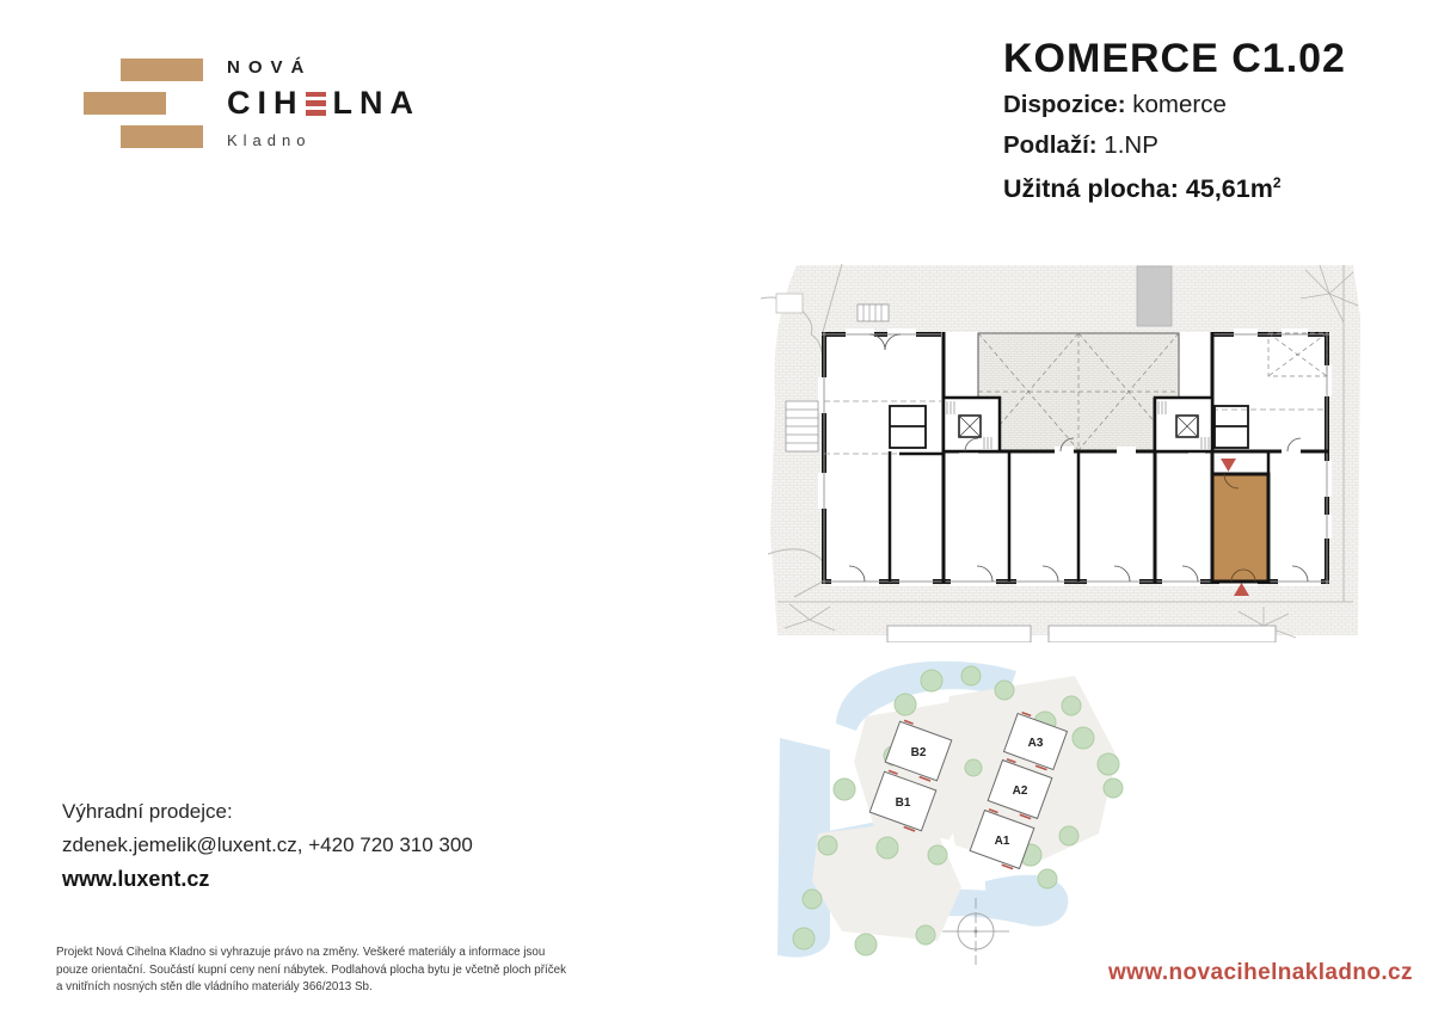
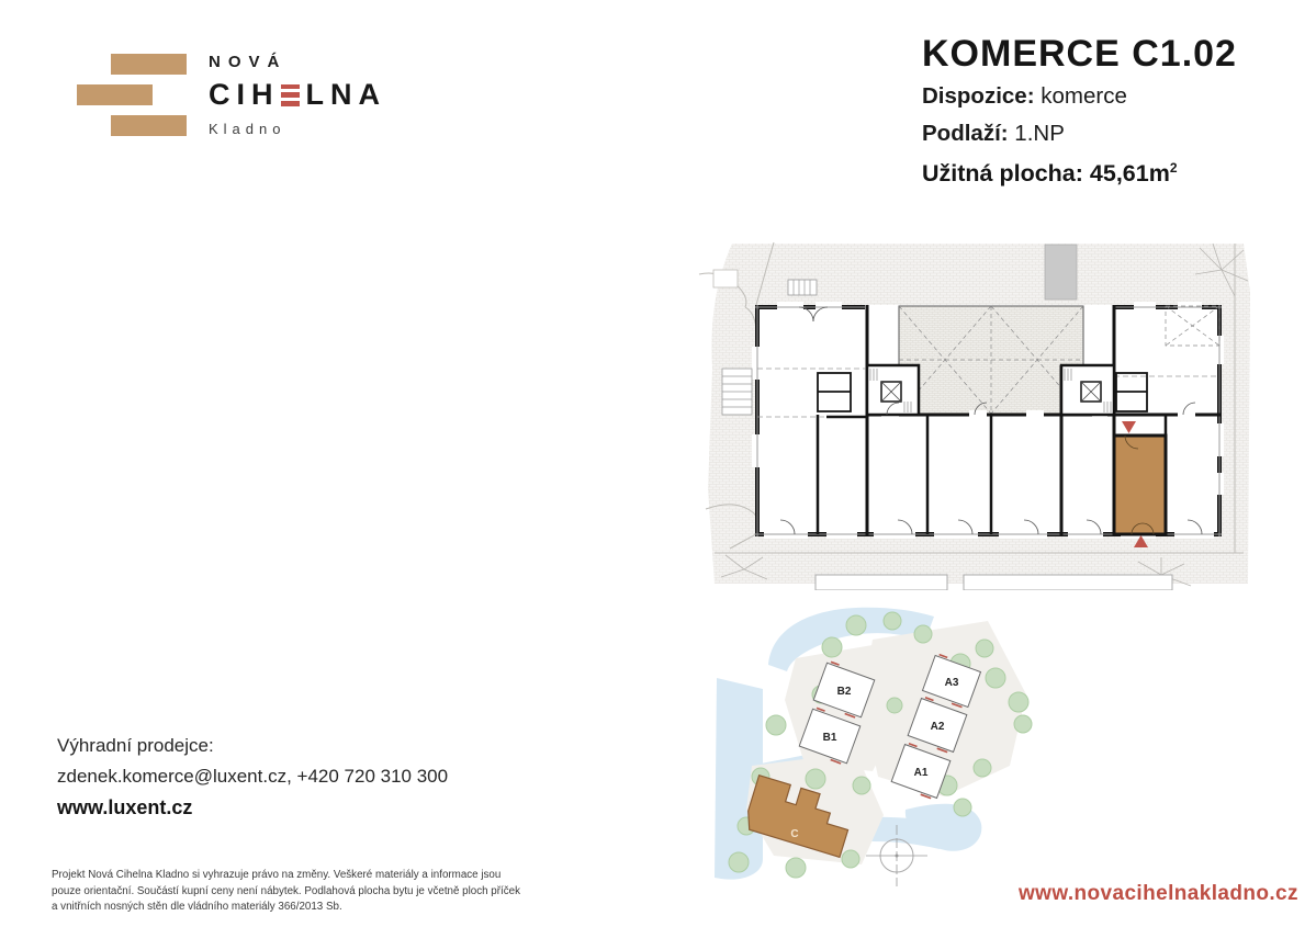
  NOVÁ
  CIH
  LNA
  Kladno
  KOMERCE C1.02
  Dispozice: komerce
  Podlaží: 1.NP
  Užitná plocha: 45,61m2
  B2
  B1
  A3
  A2
  A1
+ C
  Výhradní prodejce:
- zdenek.jemelik@luxent.cz, +420 720 310 300
+ zdenek.komerce@luxent.cz, +420 720 310 300
  www.luxent.cz
  Projekt Nová Cihelna Kladno si vyhrazuje právo na změny. Veškeré materiály a informace jsou pouze orientační. Součástí kupní ceny není nábytek. Podlahová plocha bytu je včetně ploch příček a vnitřních nosných stěn dle vládního materiály 366/2013 Sb.
  www.novacihelnakladno.cz
